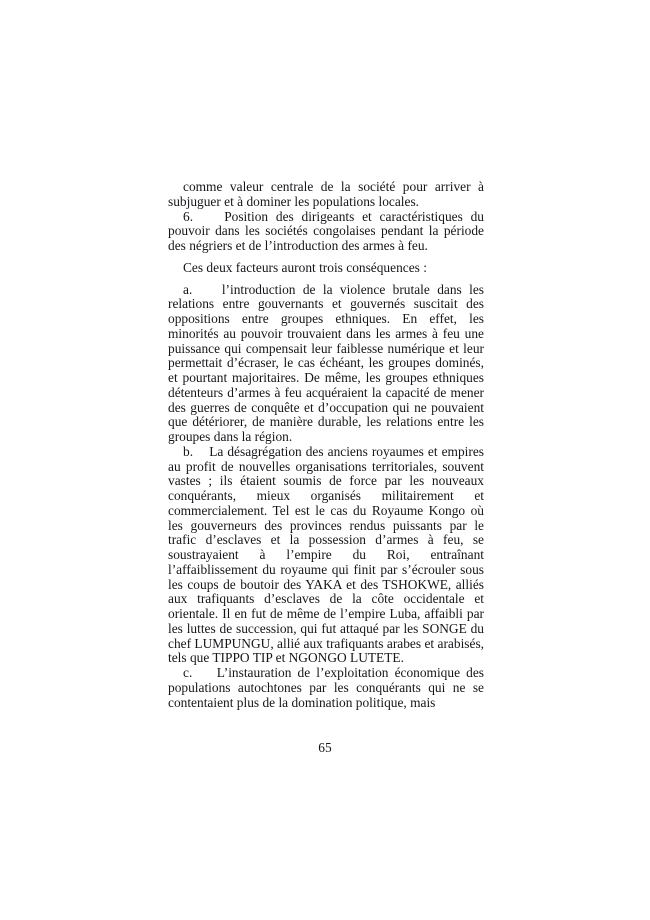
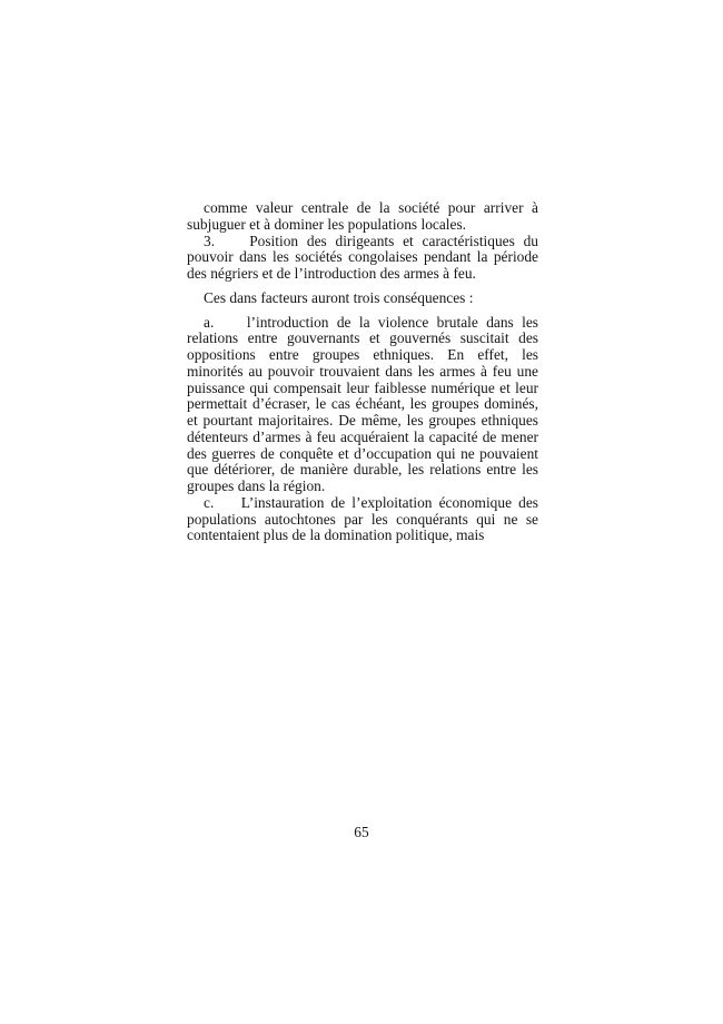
  comme valeur centrale de la société pour arriver à subjuguer et à dominer les populations locales.
- 6. Position des dirigeants et caractéristiques du pouvoir dans les sociétés congolaises pendant la période des négriers et de l’introduction des armes à feu.
+ 3. Position des dirigeants et caractéristiques du pouvoir dans les sociétés congolaises pendant la période des négriers et de l’introduction des armes à feu.
- Ces deux facteurs auront trois conséquences :
+ Ces dans facteurs auront trois conséquences :
  a. l’introduction de la violence brutale dans les relations entre gouvernants et gouvernés suscitait des oppositions entre groupes ethniques. En effet, les minorités au pouvoir trouvaient dans les armes à feu une puissance qui compensait leur faiblesse numérique et leur permettait d’écraser, le cas échéant, les groupes dominés, et pourtant majoritaires. De même, les groupes ethniques détenteurs d’armes à feu acquéraient la capacité de mener des guerres de conquête et d’occupation qui ne pouvaient que détériorer, de manière durable, les relations entre les groupes dans la région.
- b. La désagrégation des anciens royaumes et empires au profit de nouvelles organisations territoriales, souvent vastes ; ils étaient soumis de force par les nouveaux conquérants, mieux organisés militairement et commercialement. Tel est le cas du Royaume Kongo où les gouverneurs des provinces rendus puissants par le trafic d’esclaves et la possession d’armes à feu, se soustrayaient à l’empire du Roi, entraînant l’affaiblissement du royaume qui finit par s’écrouler sous les coups de boutoir des YAKA et des TSHOKWE, alliés aux trafiquants d’esclaves de la côte occidentale et orientale. Il en fut de même de l’empire Luba, affaibli par les luttes de succession, qui fut attaqué par les SONGE du chef LUMPUNGU, allié aux trafiquants arabes et arabisés, tels que TIPPO TIP et NGONGO LUTETE.
  c. L’instauration de l’exploitation économique des populations autochtones par les conquérants qui ne se contentaient plus de la domination politique, mais
  65
